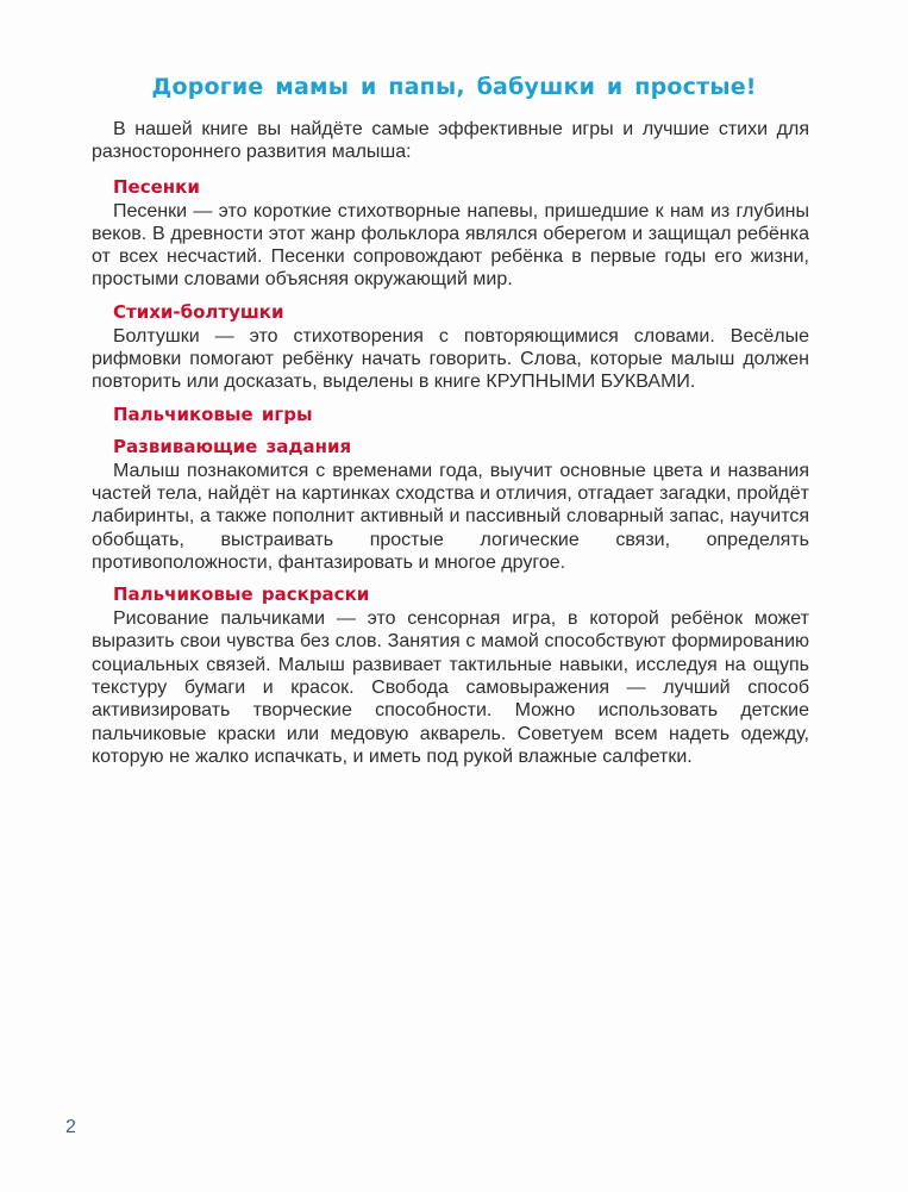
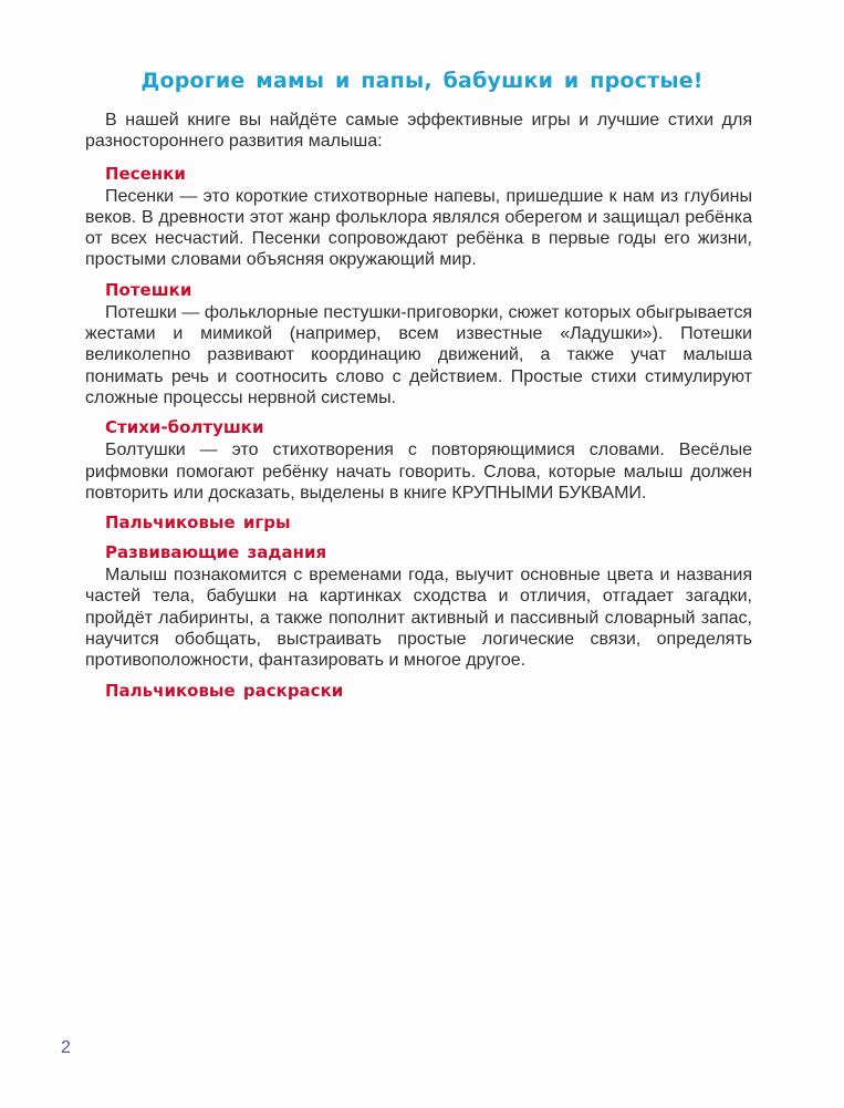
  Дорогие мамы и папы, бабушки и простые!
  В нашей книге вы найдёте самые эффективные игры и лучшие стихи для разностороннего развития малыша:
  Песенки
  Песенки — это короткие стихотворные напевы, пришедшие к нам из глу­бины веков. В древности этот жанр фольклора являлся оберегом и за­щищал ребёнка от всех несчастий. Песенки сопровождают ребёнка в первые годы его жизни, простыми словами объясняя окружающий мир.
+ Потешки
+ Потешки — фольклорные пестушки-приговорки, сюжет которых обыгрывается жестами и мимикой (например, всем известные «Ладушки»). Потешки великолепно развивают координацию движений, а также учат малыша понимать речь и соотносить слово с действием. Простые стихи стимулируют сложные процессы нервной системы.
  Стихи-болтушки
  Болтушки — это стихотворения с повторяющимися словами. Весёлые рифмовки помогают ребёнку начать говорить. Слова, которые малыш дол­жен повторить или досказать, выделены в книге КРУПНЫМИ БУКВАМИ.
  Пальчиковые игры
  Развивающие задания
- Малыш познакомится с временами года, выучит основные цвета и на­звания частей тела, найдёт на картинках сходства и отличия, отгадает загадки, пройдёт лабиринты, а также пополнит активный и пассивный словарный запас, научится обобщать, выстраивать простые логические связи, определять противоположности, фантазировать и многое другое.
+ Малыш познакомится с временами года, выучит основные цвета и на­звания частей тела, бабушки на картинках сходства и отличия, отгадает загадки, пройдёт лабиринты, а также пополнит активный и пассивный словарный запас, научится обобщать, выстраивать простые логические связи, определять противоположности, фантазировать и многое другое.
  Пальчиковые раскраски
- Рисование пальчиками — это сенсорная игра, в которой ребёнок может выразить свои чувства без слов. Занятия с мамой способствуют форми­рованию социальных связей. Малыш развивает тактильные навыки, ис­следуя на ощупь текстуру бумаги и красок. Свобода самовыражения — лучший способ активизировать творческие способности. Можно использовать детские пальчиковые краски или медовую акварель. Советуем всем надеть одежду, которую не жалко испачкать, и иметь под рукой влажные салфетки.
  2
